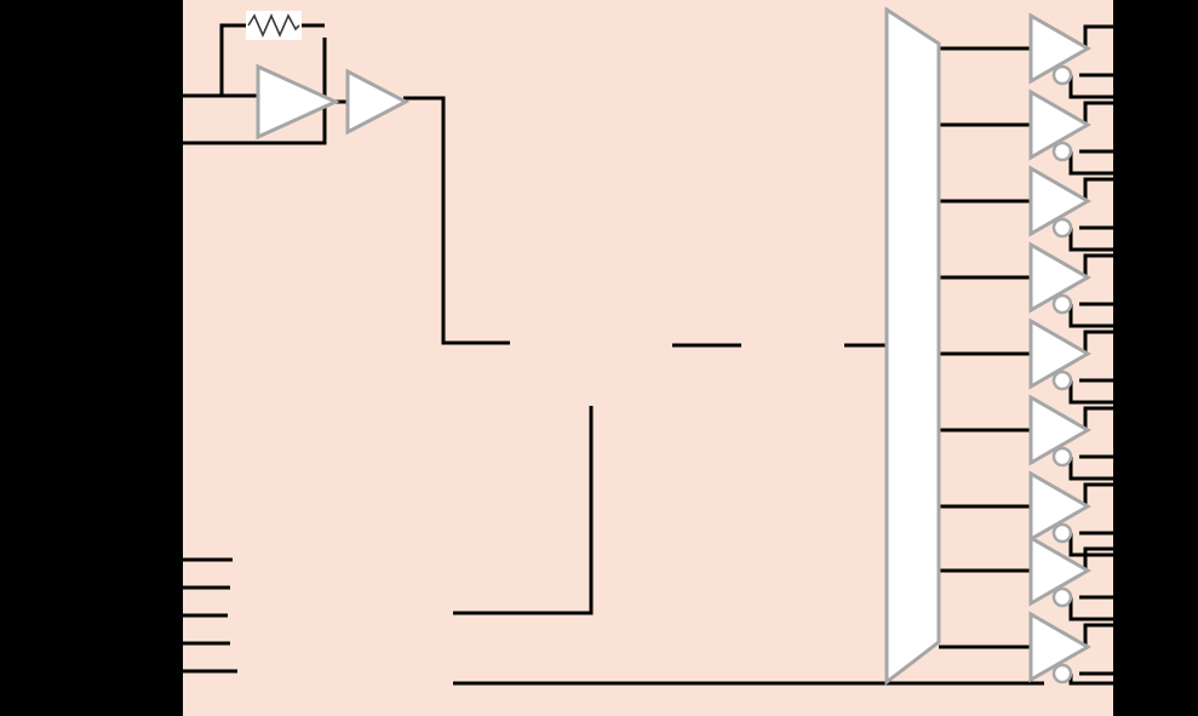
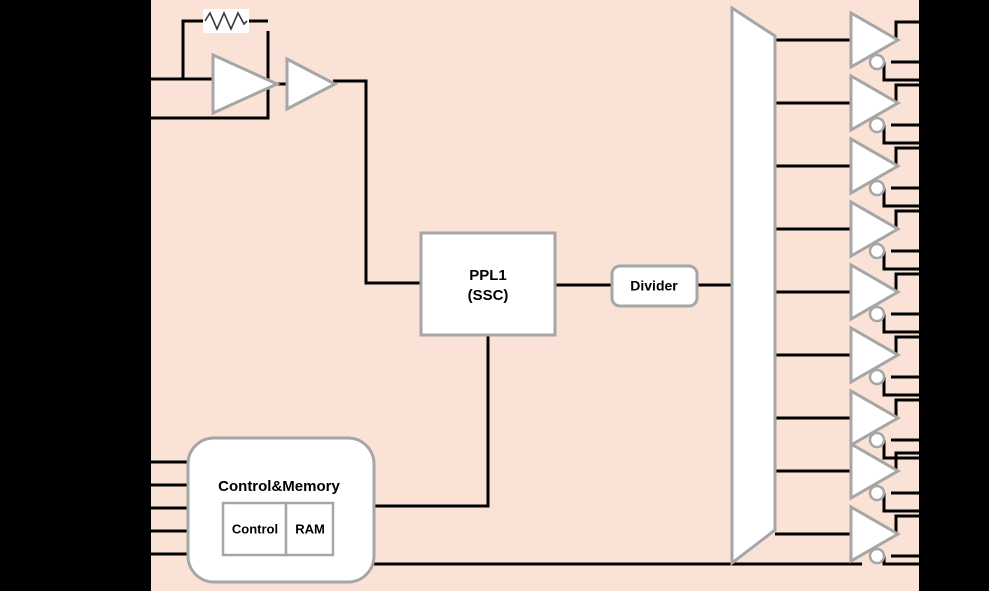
+ PPL1
+ (SSC)
+ Divider
+ Control&Memory
+ Control
+ RAM
